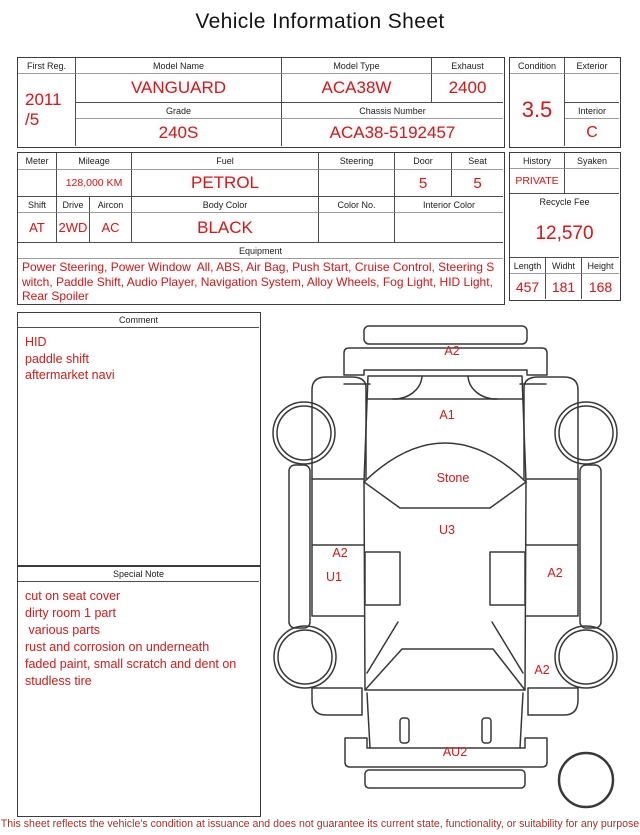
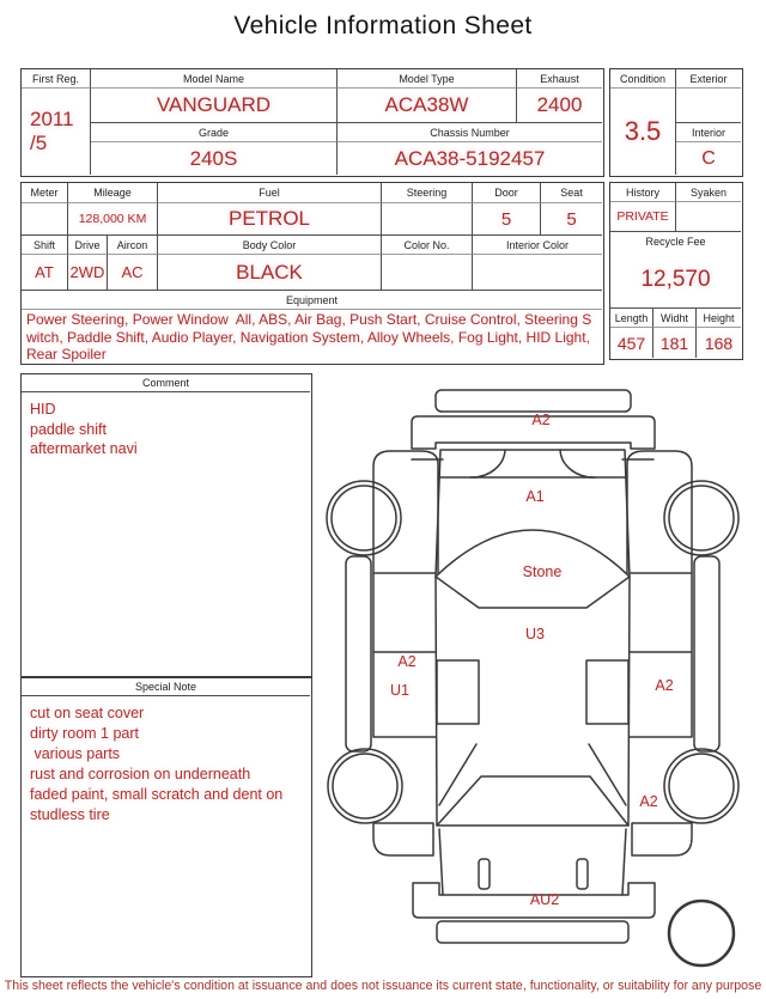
  Vehicle Information Sheet
  First Reg.
  2011
  /5
  Model Name
  VANGUARD
  Model Type
  ACA38W
  Exhaust
  2400
  Grade
  240S
  Chassis Number
  ACA38-5192457
  Condition
  3.5
  Exterior
  Interior
  C
  Meter
  Mileage
  128,000 KM
  Fuel
  PETROL
  Steering
  Door
  5
  Seat
  5
  Shift
  AT
  Drive
  2WD
  Aircon
  AC
  Body Color
  BLACK
  Color No.
  Interior Color
  Equipment
  Power Steering, Power Window All, ABS, Air Bag, Push Start, Cruise Control, Steering Switch, Paddle Shift, Audio Player, Navigation System, Alloy Wheels, Fog Light, HID Light, Rear Spoiler
  History
  PRIVATE
  Syaken
  Recycle Fee
  12,570
  Length
  457
  Widht
  181
  Height
  168
  Comment
  HID
  paddle shift
  aftermarket navi
  Special Note
  cut on seat cover
  dirty room 1 part
  various parts
  rust and corrosion on underneath
  faded paint, small scratch and dent on
  studless tire
  A2
  A1
  Stone
  U3
  A2
  U1
  A2
  A2
  AU2
- This sheet reflects the vehicle's condition at issuance and does not guarantee its current state, functionality, or suitability for any purpose
+ This sheet reflects the vehicle's condition at issuance and does not issuance its current state, functionality, or suitability for any purpose
